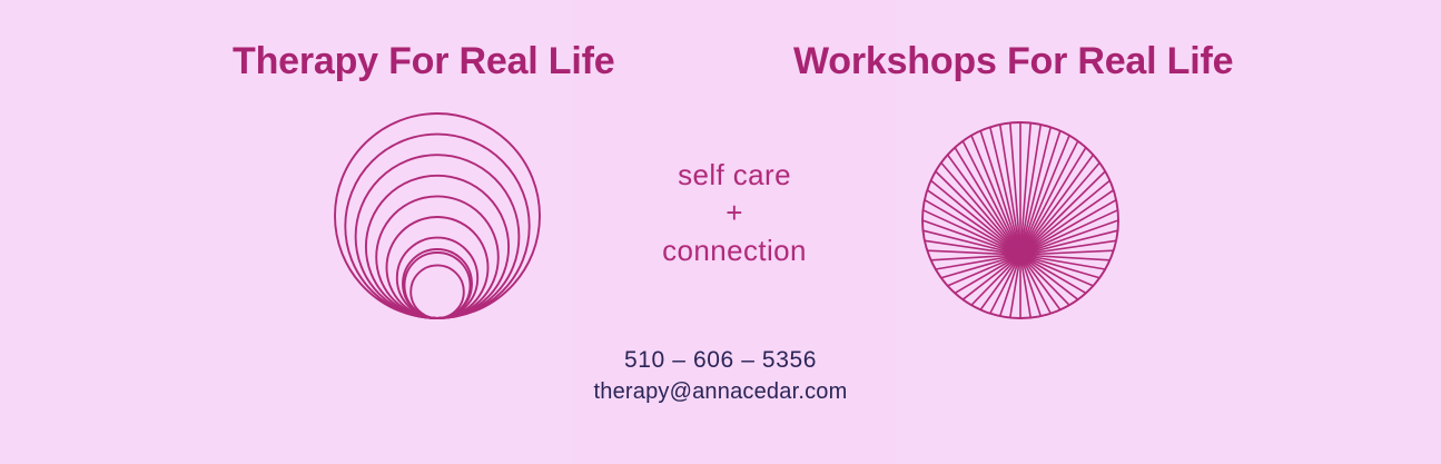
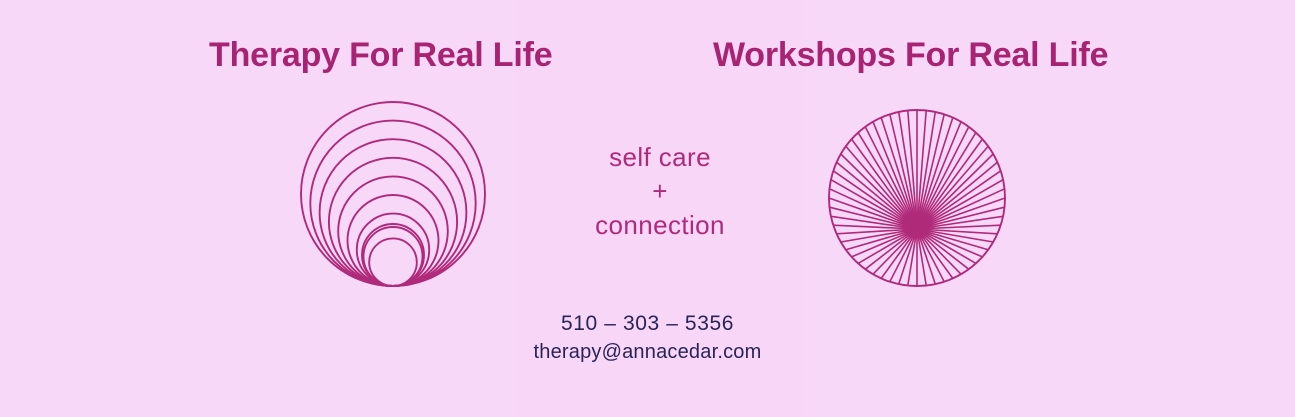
  Therapy For Real Life
  Workshops For Real Life
  self care
  +
  connection
- 510 – 606 – 5356
+ 510 – 303 – 5356
  therapy@annacedar.com
